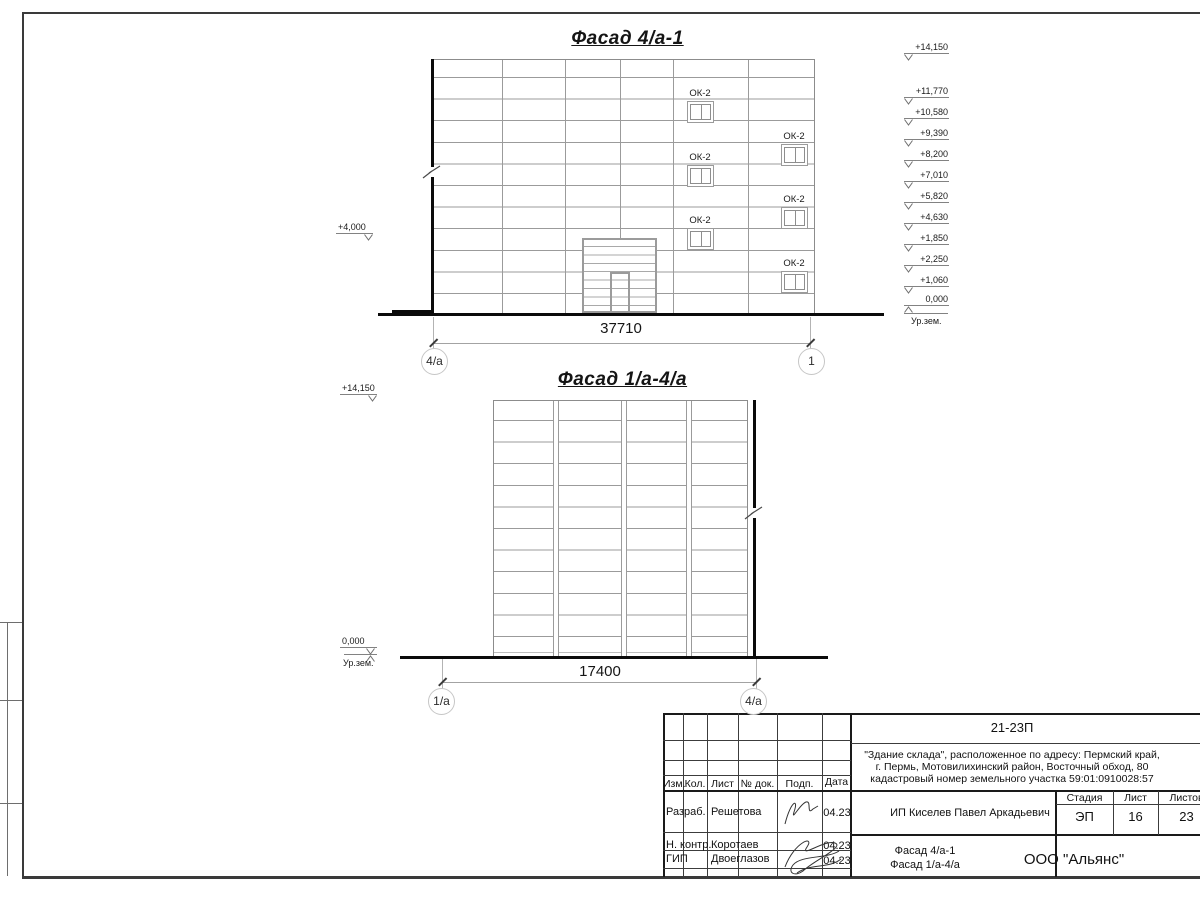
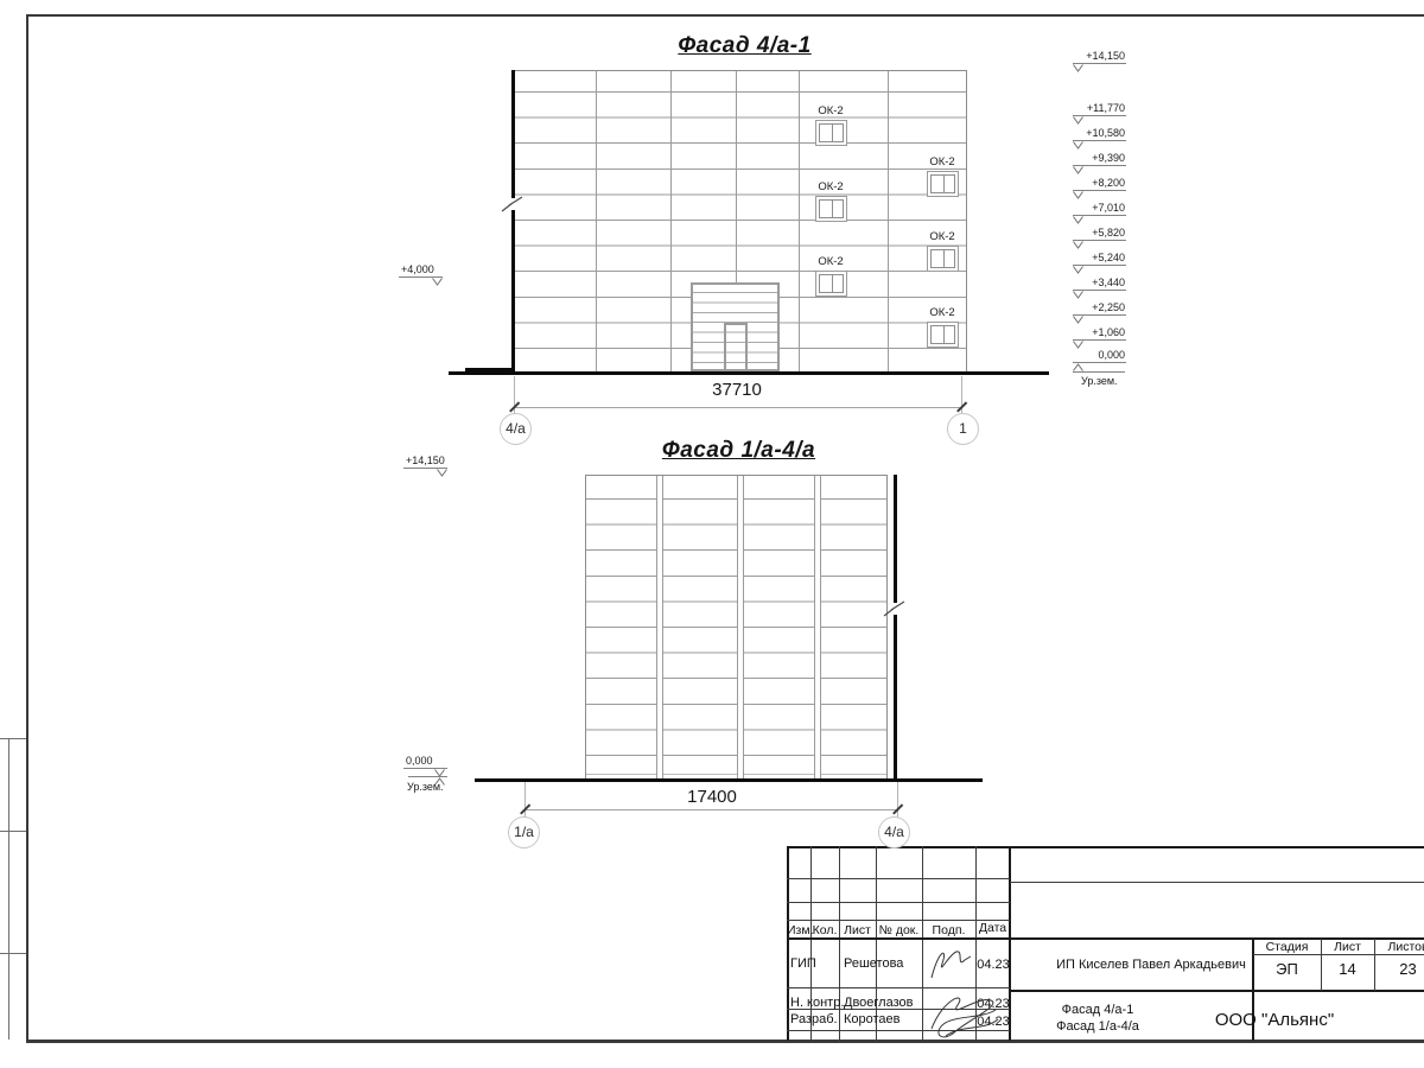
  Фасад 4/а-1
  ОК-2
  ОК-2
  ОК-2
  ОК-2
  ОК-2
  ОК-2
  +4,000
  +14,150
  +11,770
  +10,580
  +9,390
  +8,200
  +7,010
  +5,820
- +4,630
+ +5,240
- +1,850
+ +3,440
  +2,250
  +1,060
  0,000
  Ур.зем.
  37710
  4/а
  1
  Фасад 1/а-4/а
  +14,150
  0,000
  Ур.зем.
  17400
  1/а
  4/а
  Изм
  Кол.
  Лист
  № док.
  Подп.
  Дата
- Разраб.
+ ГИП
  Решетова
  04.23
  Н. контр.
- Коротаев
+ Двоеглазов
  0423
- ГИП
+ Разраб.
- Двоеглазов
+ Коротаев
  04.23
- 21-23П
- "Здание склада", расположенное по адресу: Пермский край,
- г. Пермь, Мотовилихинский район, Восточный обход, 80
- кадастровый номер земельного участка 59:01:0910028:57
  ИП Киселев Павел Аркадьевич
  Стадия
  Лист
  Листо
  ЭП
- 16
+ 14
  23
  Фасад 4/а-1
  Фасад 1/а-4/а
  ООО "Альянс"
